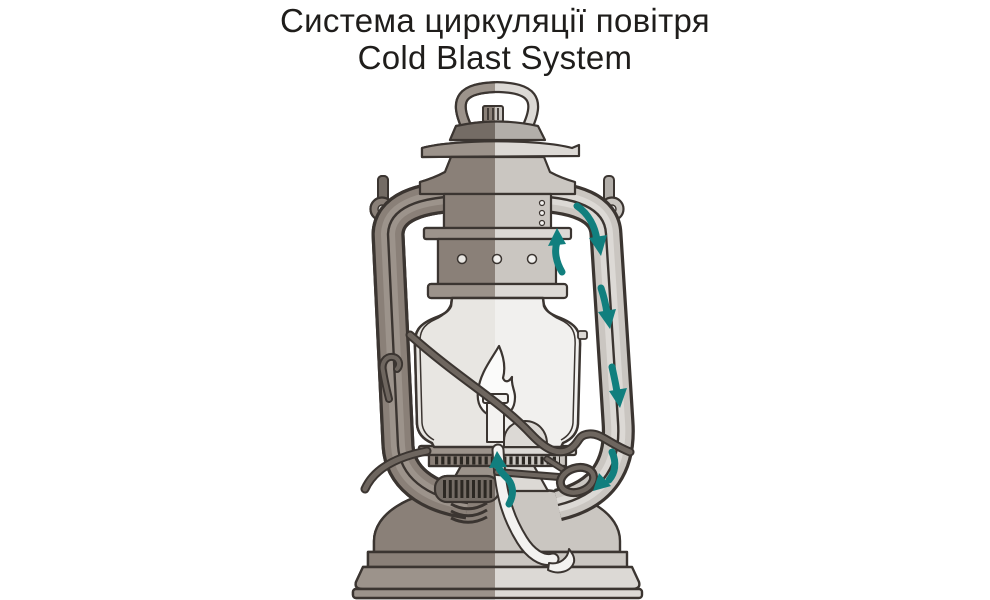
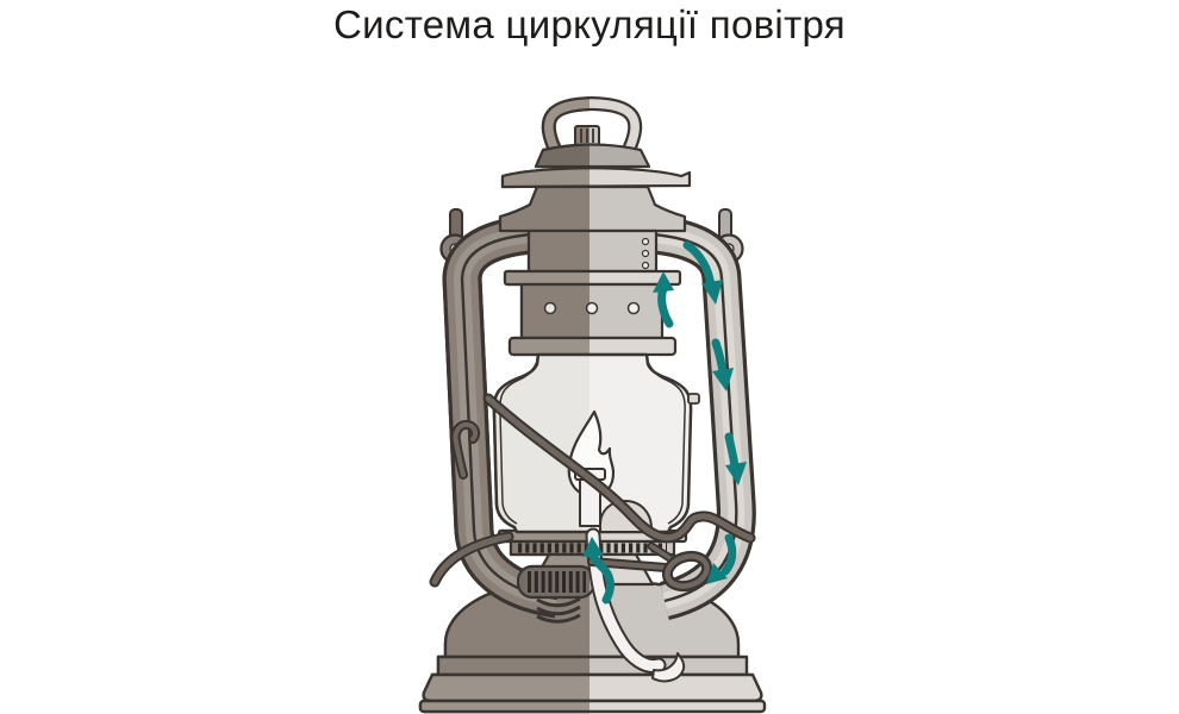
  Система циркуляції повітря
- Cold Blast System
